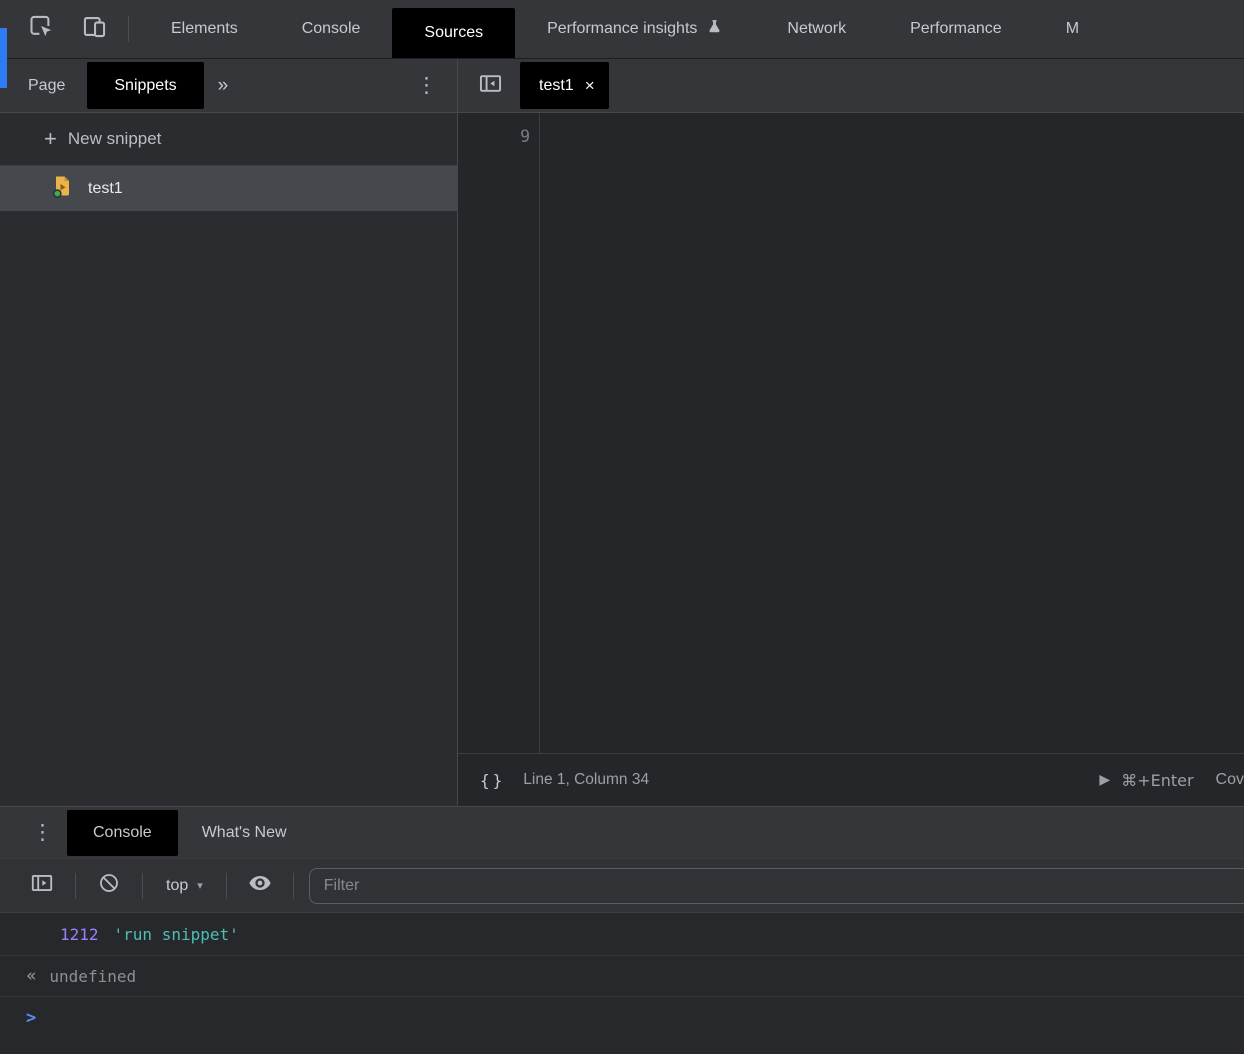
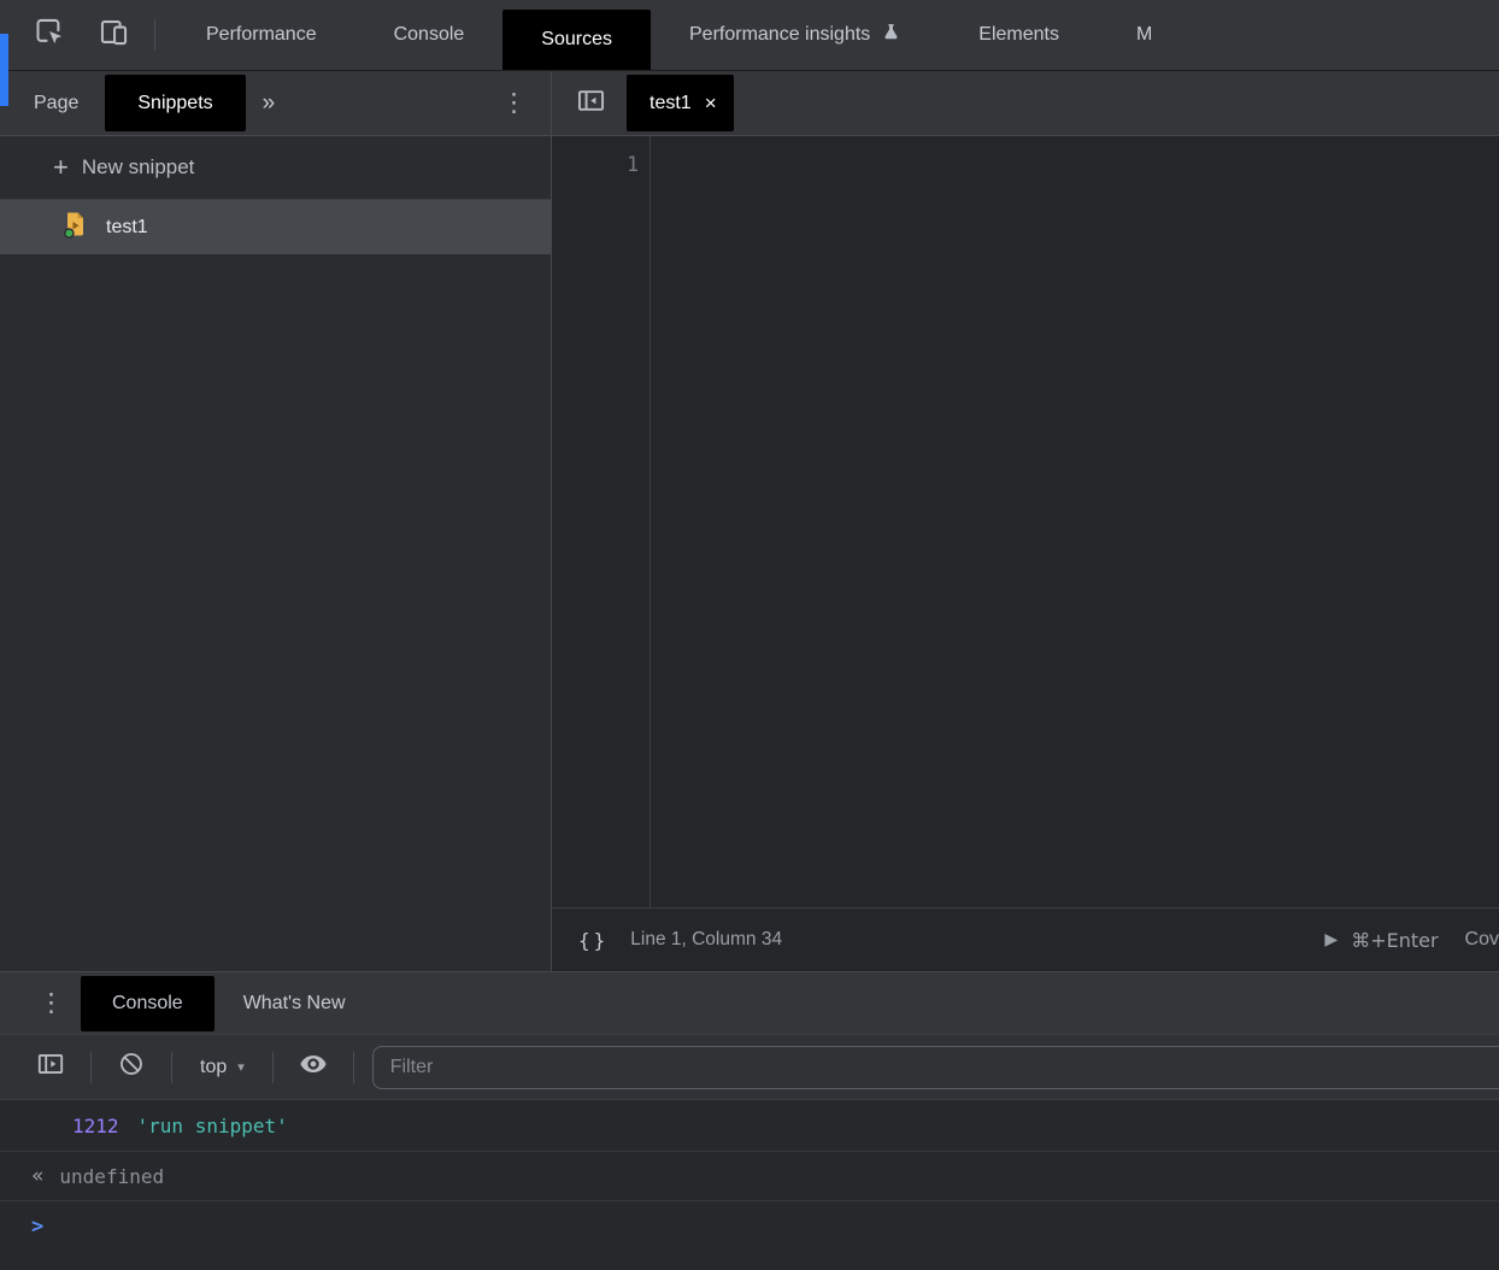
- Elements
+ Performance
  Console
  Sources
  Performance insights
- Network
- Performance
+ Elements
  M
  Page
  Snippets
  »
  ⋮
  test1
  ×
  +
  New snippet
  test1
- 9
+ 1
  {}
  Line 1, Column 34
  ▶
  ⌘+Enter
  Cov
  ⋮
  Console
  What's New
  top
  ▾
  Filter
  1212
  'run snippet'
  «
  undefined
  >
